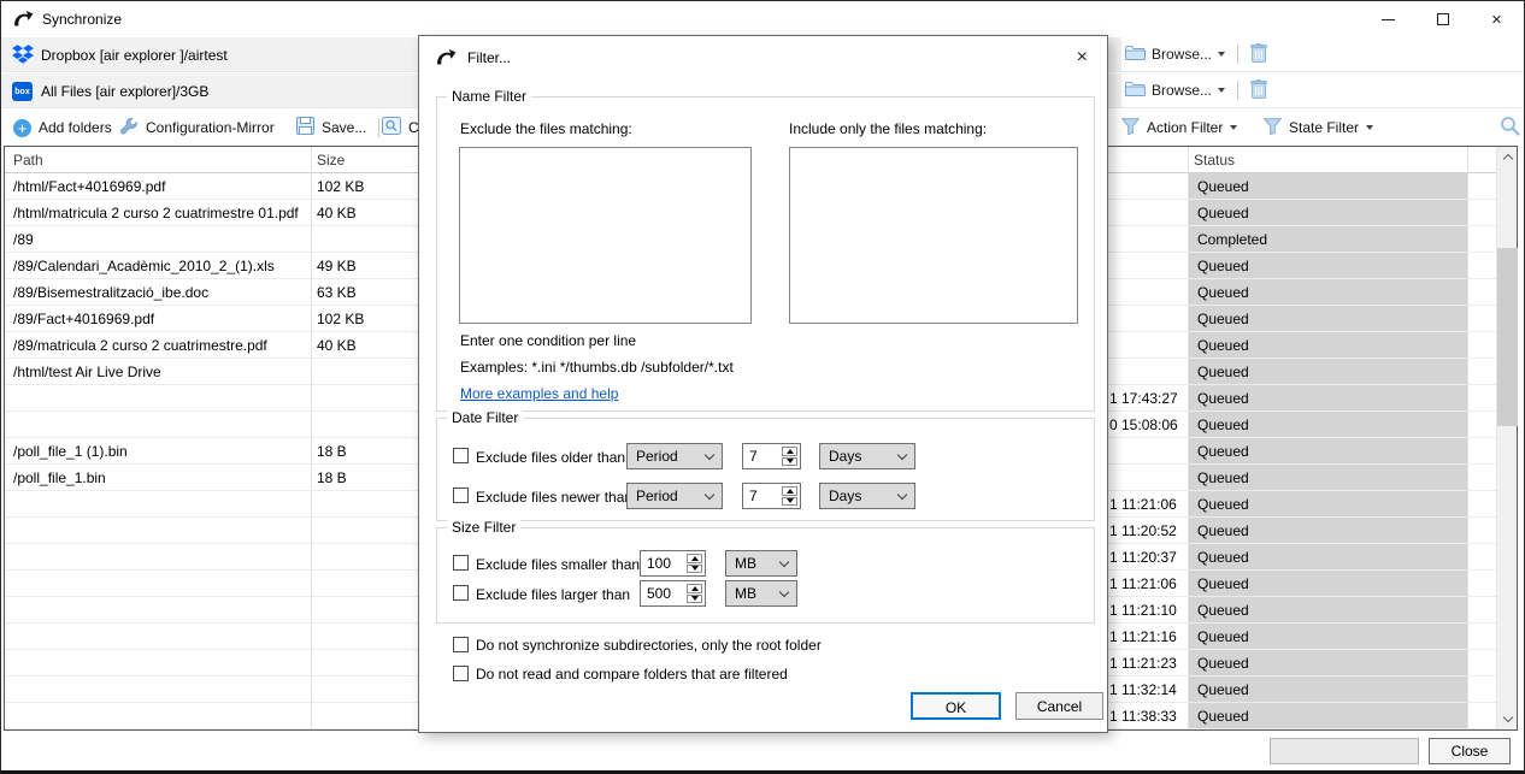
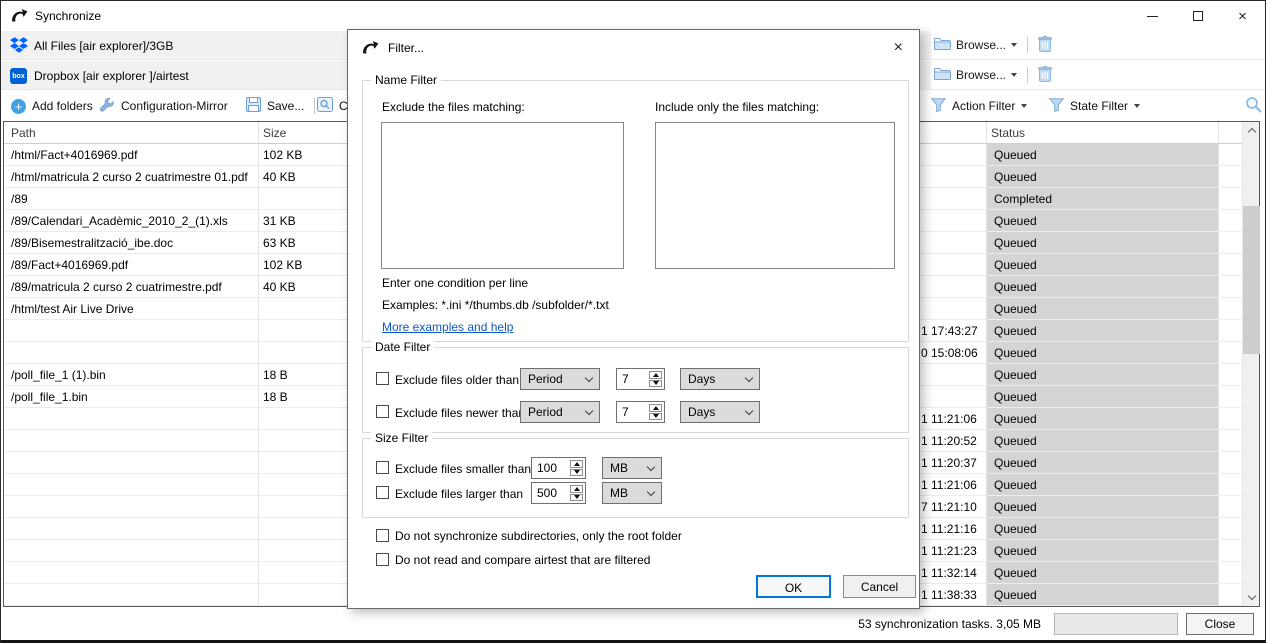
  Synchronize
  ×
- Dropbox [air explorer ]/airtest
+ All Files [air explorer]/3GB
  Browse...
- All Files [air explorer]/3GB
+ Dropbox [air explorer ]/airtest
  Browse...
  +
  Add folders
  Configuration-Mirror
  Save...
  Action Filter
  State Filter
  Path
  Size
  Status
  /html/Fact+4016969.pdf
  102 KB
  Queued
  /html/matricula 2 curso 2 cuatrimestre 01.pdf
  40 KB
  Queued
  /89
  Completed
  /89/Calendari_Acadèmic_2010_2_(1).xls
- 49 KB
+ 31 KB
  Queued
  /89/Bisemestralització_ibe.doc
  63 KB
  Queued
  /89/Fact+4016969.pdf
  102 KB
  Queued
  /89/matricula 2 curso 2 cuatrimestre.pdf
  40 KB
  Queued
  /html/test Air Live Drive
  Queued
  1 17:43:27
  Queued
  0 15:08:06
  Queued
  /poll_file_1 (1).bin
  18 B
  Queued
  /poll_file_1.bin
  18 B
  Queued
  1 11:21:06
  Queued
  1 11:20:52
  Queued
  1 11:20:37
  Queued
  1 11:21:06
  Queued
- 1 11:21:10
+ 7 11:21:10
  Queued
  1 11:21:16
  Queued
  1 11:21:23
  Queued
  1 11:32:14
  Queued
  1 11:38:33
  Queued
+ 53 synchronization tasks. 3,05 MB
  Close
  Filter...
  ×
  Name Filter
  Exclude the files matching:
  Include only the files matching:
  Enter one condition per line
  Examples: *.ini */thumbs.db /subfolder/*.txt
  More examples and help
  Date Filter
  Exclude files older than
  Period
  7
  Days
  Exclude files newer tha
  Period
  7
  Days
  Size Filter
  Exclude files smaller than
  100
  MB
  Exclude files larger than
  500
  MB
  Do not synchronize subdirectories, only the root folder
- Do not read and compare folders that are filtered
+ Do not read and compare airtest that are filtered
  OK
  Cancel
